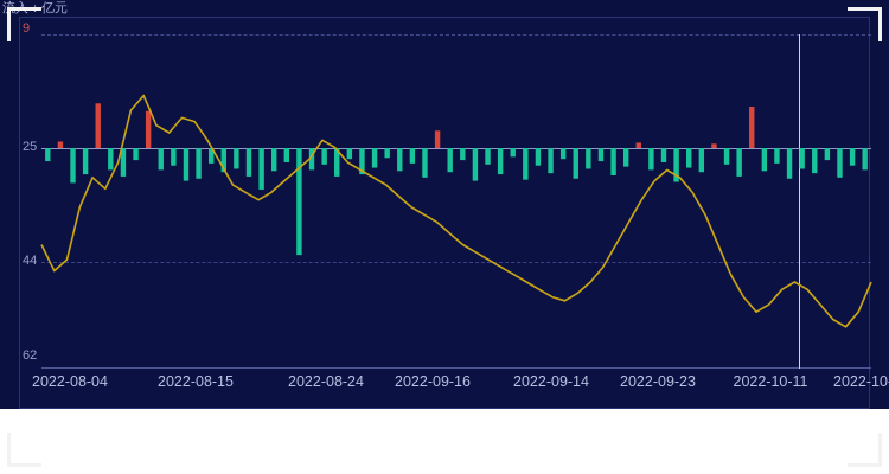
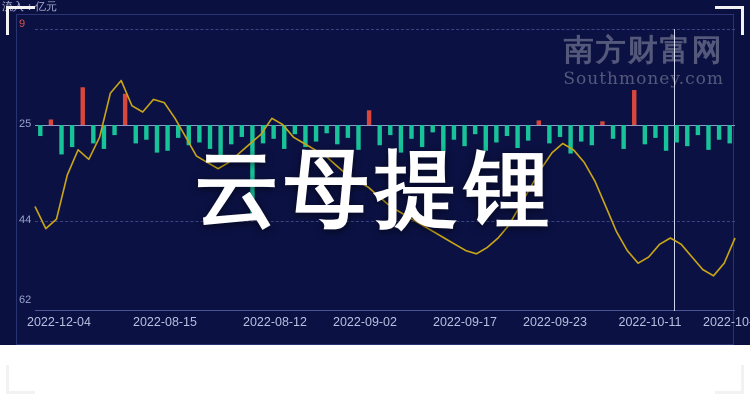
  流入：亿元
  9
  25
  44
  62
- 2022-08-04
+ 2022-12-04
  2022-08-15
- 2022-08-24
+ 2022-08-12
- 2022-09-16
+ 2022-09-02
- 2022-09-14
+ 2022-09-17
  2022-09-23
  2022-10-11
  2022-10
+ 南方财富网
+ Southmoney.com
+ 云母提锂
